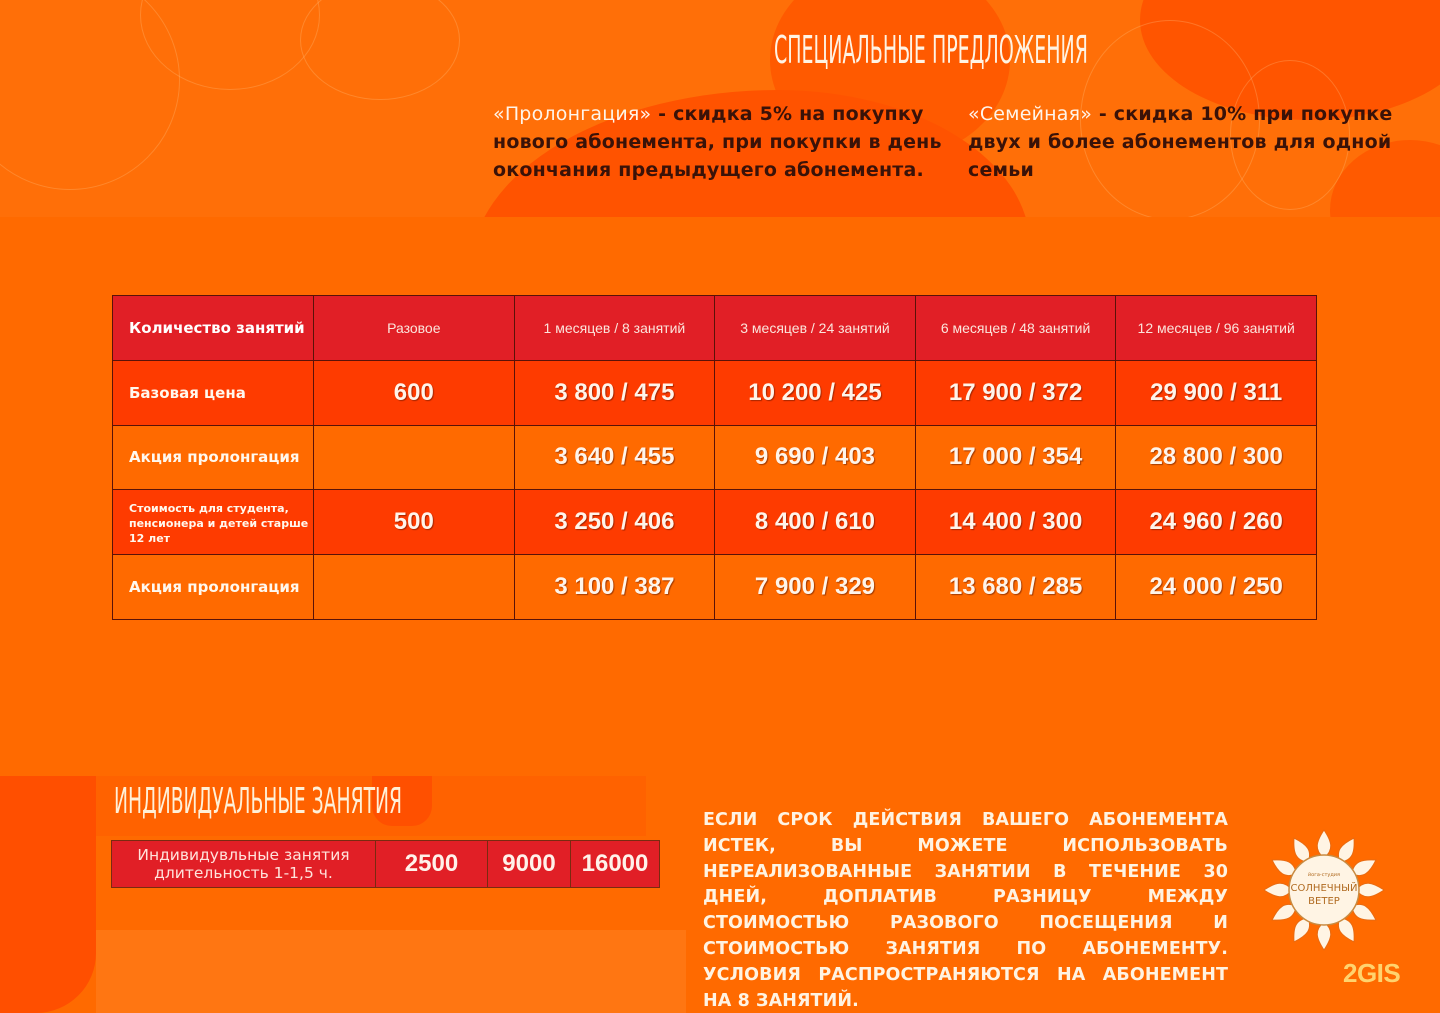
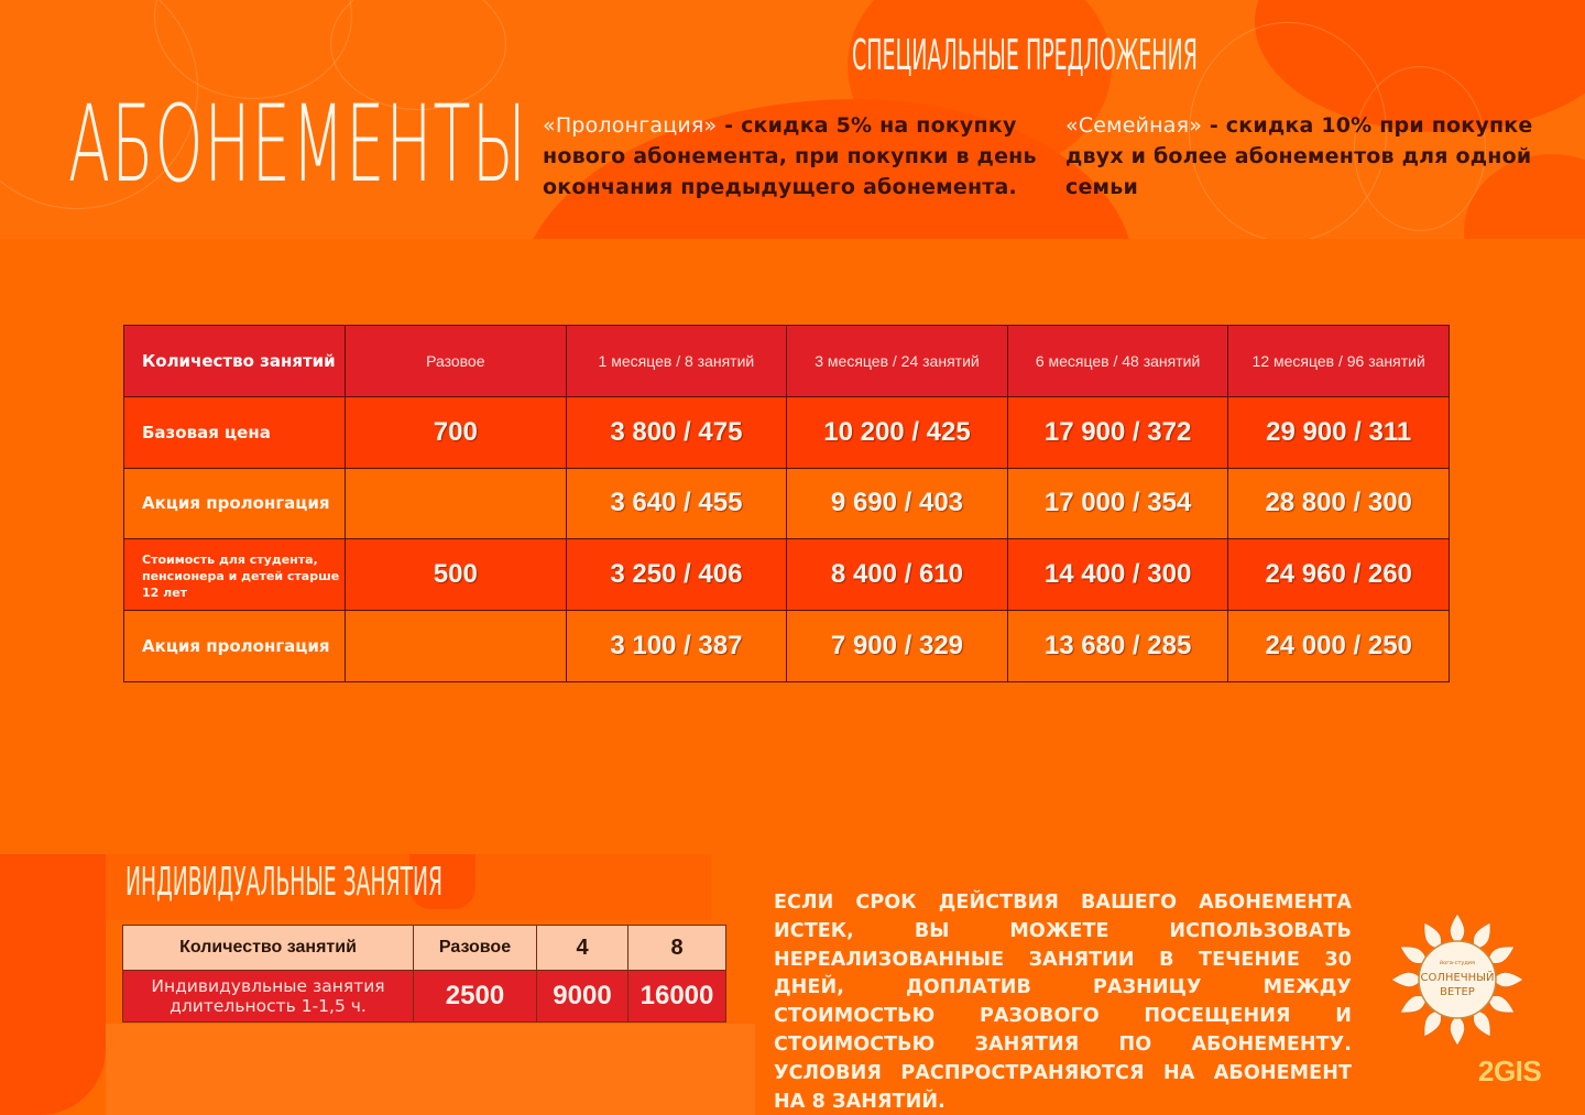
+ АБОНЕМЕНТЫ
  СПЕЦИАЛЬНЫЕ ПРЕДЛОЖЕНИЯ
  «Пролонгация» - скидка 5% на покупку нового абонемента, при покупки в день окончания предыдущего абонемента.
  «Семейная» - скидка 10% при покупке двух и более абонементов для одной семьи
  Количество занятий	Разовое	1 месяцев / 8 занятий	3 месяцев / 24 занятий	6 месяцев / 48 занятий	12 месяцев / 96 занятий
- Базовая цена	600	3 800 / 475	10 200 / 425	17 900 / 372	29 900 / 311
+ Базовая цена	700	3 800 / 475	10 200 / 425	17 900 / 372	29 900 / 311
  Акция пролонгация		3 640 / 455	9 690 / 403	17 000 / 354	28 800 / 300
  Стоимость для студента, пенсионера и детей старше 12 лет	500	3 250 / 406	8 400 / 610	14 400 / 300	24 960 / 260
  Акция пролонгация		3 100 / 387	7 900 / 329	13 680 / 285	24 000 / 250
  ИНДИВИДУАЛЬНЫЕ ЗАНЯТИЯ
+ Количество занятий	Разовое	4	8
  Индивидувльные занятия длительность 1-1,5 ч.	2500	9000	16000
  ЕСЛИ СРОК ДЕЙСТВИЯ ВАШЕГО АБОНЕМЕНТА ИСТЕК, ВЫ МОЖЕТЕ ИСПОЛЬЗОВАТЬ НЕРЕАЛИЗОВАННЫЕ ЗАНЯТИИ В ТЕЧЕНИЕ 30 ДНЕЙ, ДОПЛАТИВ РАЗНИЦУ МЕЖДУ СТОИМОСТЬЮ РАЗОВОГО ПОСЕЩЕНИЯ И СТОИМОСТЬЮ ЗАНЯТИЯ ПО АБОНЕМЕНТУ. УСЛОВИЯ РАСПРОСТРАНЯЮТСЯ НА АБОНЕМЕНТ НА 8 ЗАНЯТИЙ.
  СОЛНЕЧНЫЙ
  ВЕТЕР
  2GIS
